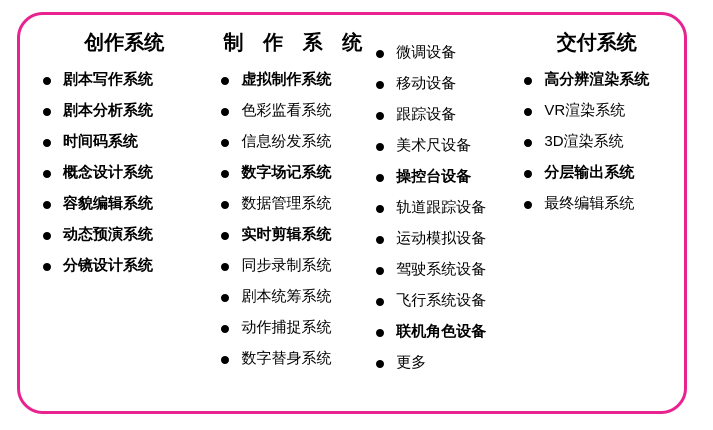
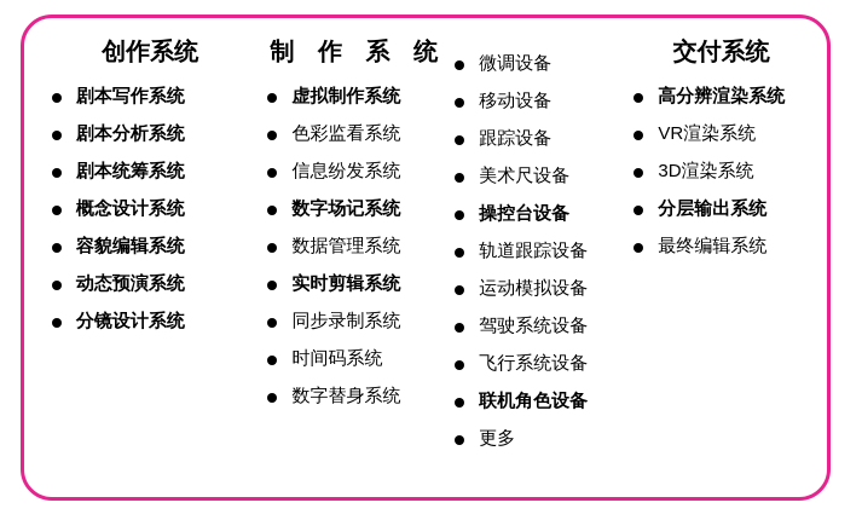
  创作系统
  剧本写作系统
  剧本分析系统
- 时间码系统
+ 剧本统筹系统
  概念设计系统
  容貌编辑系统
  动态预演系统
  分镜设计系统
  制 作 系 统
  虚拟制作系统
  色彩监看系统
  信息纷发系统
  数字场记系统
  数据管理系统
  实时剪辑系统
  同步录制系统
- 剧本统筹系统
+ 时间码系统
- 动作捕捉系统
  数字替身系统
  微调设备
  移动设备
  跟踪设备
  美术尺设备
  操控台设备
  轨道跟踪设备
  运动模拟设备
  驾驶系统设备
  飞行系统设备
  联机角色设备
  更多
  交付系统
  高分辨渲染系统
  VR渲染系统
  3D渲染系统
  分层输出系统
  最终编辑系统
